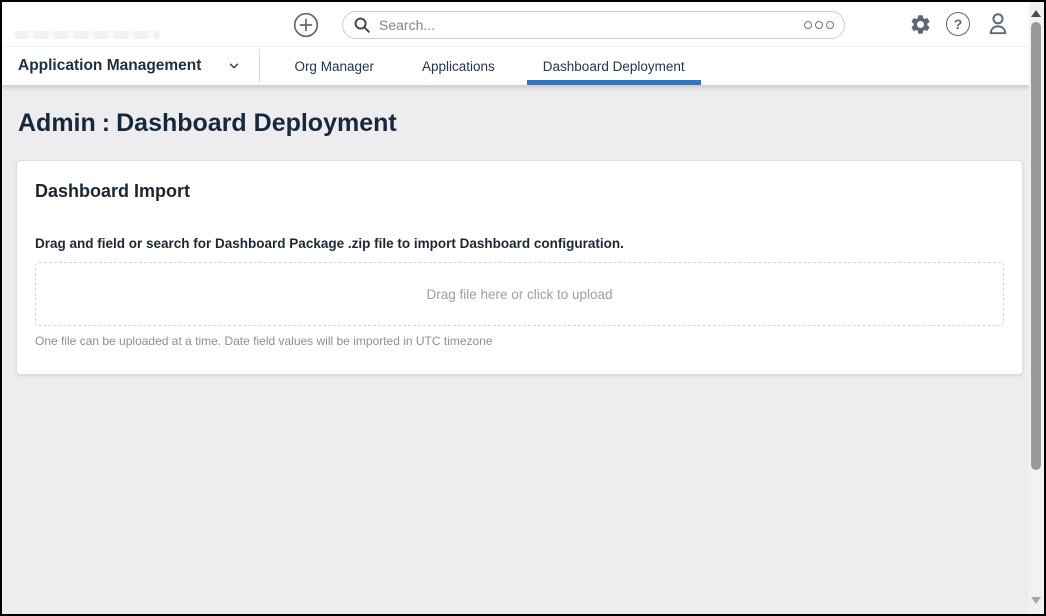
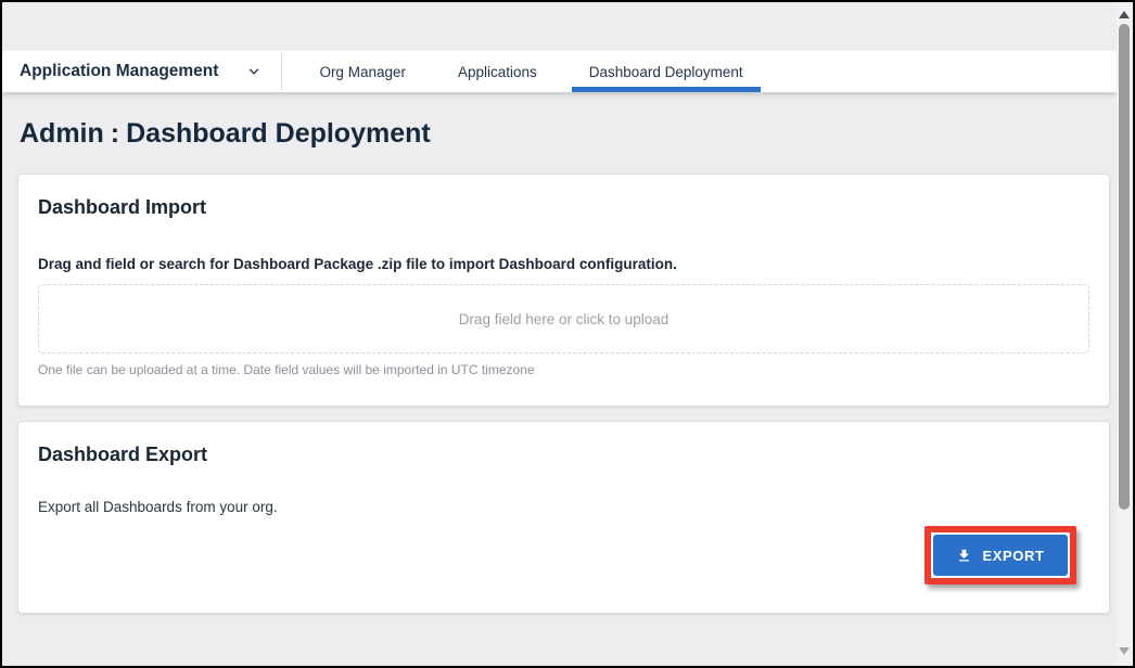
- Search...
- ?
  Application Management
  Org Manager
  Applications
  Dashboard Deployment
  Admin
  :
  Dashboard Deployment
  Dashboard Import
  Drag and field or search for Dashboard Package .zip file to import Dashboard configuration.
- Drag file here or click to upload
+ Drag field here or click to upload
  One file can be uploaded at a time. Date field values will be imported in UTC timezone
+ Dashboard Export
+ Export all Dashboards from your org.
+ EXPORT
